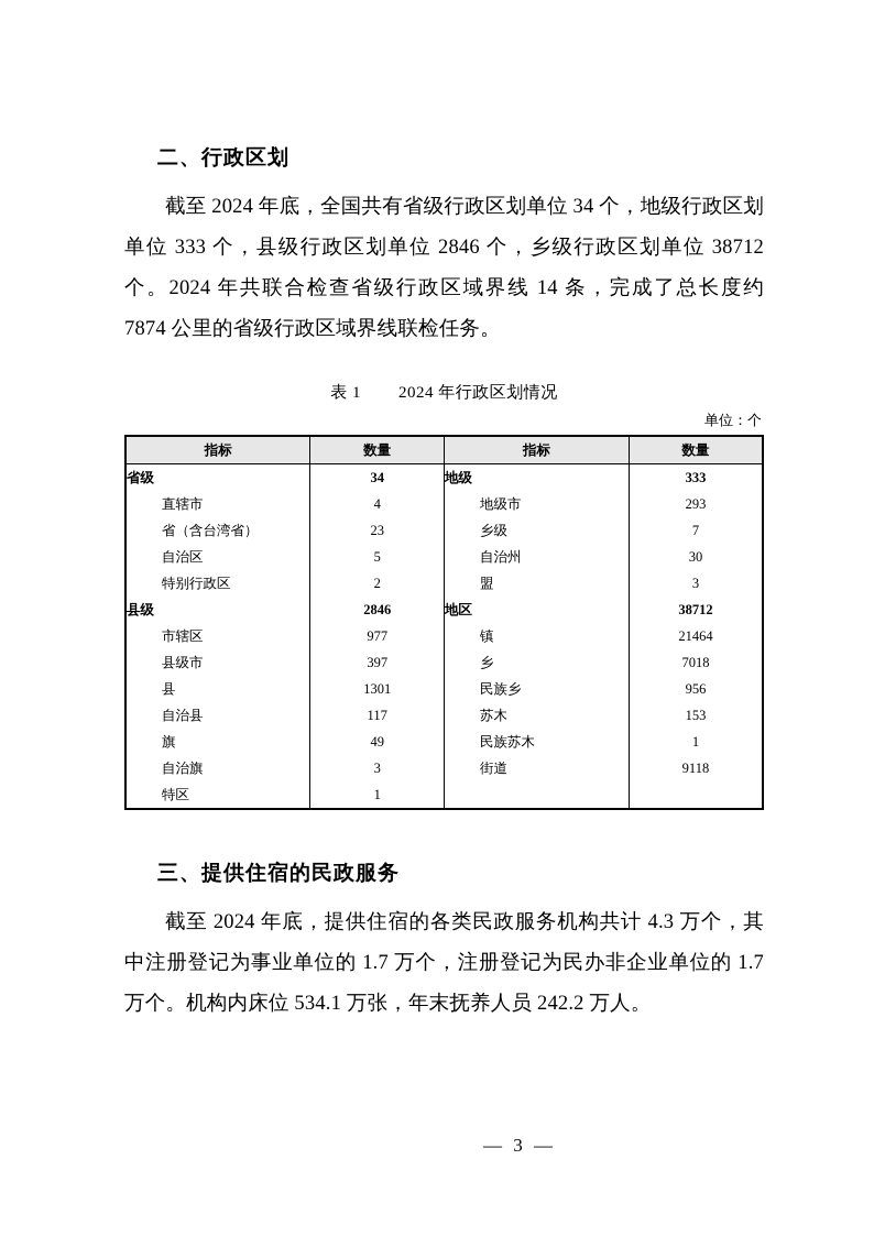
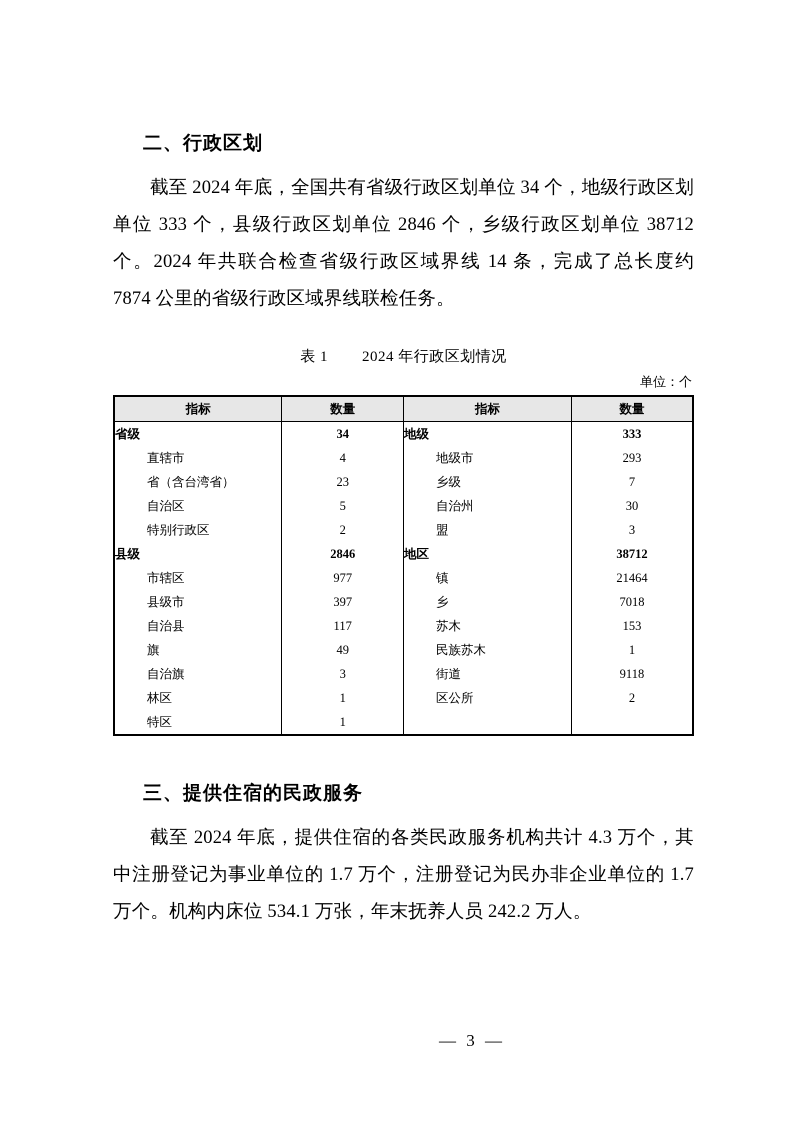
  二、行政区划
  截至 2024 年底，全国共有省级行政区划单位 34 个，地级行政区划单位 333 个，县级行政区划单位 2846 个，乡级行政区划单位 38712 个。2024 年共联合检查省级行政区域界线 14 条，完成了总长度约 7874 公里的省级行政区域界线联检任务。
  表 1 2024 年行政区划情况
  单位：个
  指标	数量	指标	数量
  省级	34	地级	333
  直辖市	4	地级市	293
  省（含台湾省）	23	乡级	7
  自治区	5	自治州	30
  特别行政区	2	盟	3
  县级	2846	地区	38712
  市辖区	977	镇	21464
  县级市	397	乡	7018
- 县	1301	民族乡	956
  自治县	117	苏木	153
  旗	49	民族苏木	1
  自治旗	3	街道	9118
+ 林区	1	区公所	2
  特区	1
  三、提供住宿的民政服务
  截至 2024 年底，提供住宿的各类民政服务机构共计 4.3 万个，其中注册登记为事业单位的 1.7 万个，注册登记为民办非企业单位的 1.7 万个。机构内床位 534.1 万张，年末抚养人员 242.2 万人。
  — 3 —
